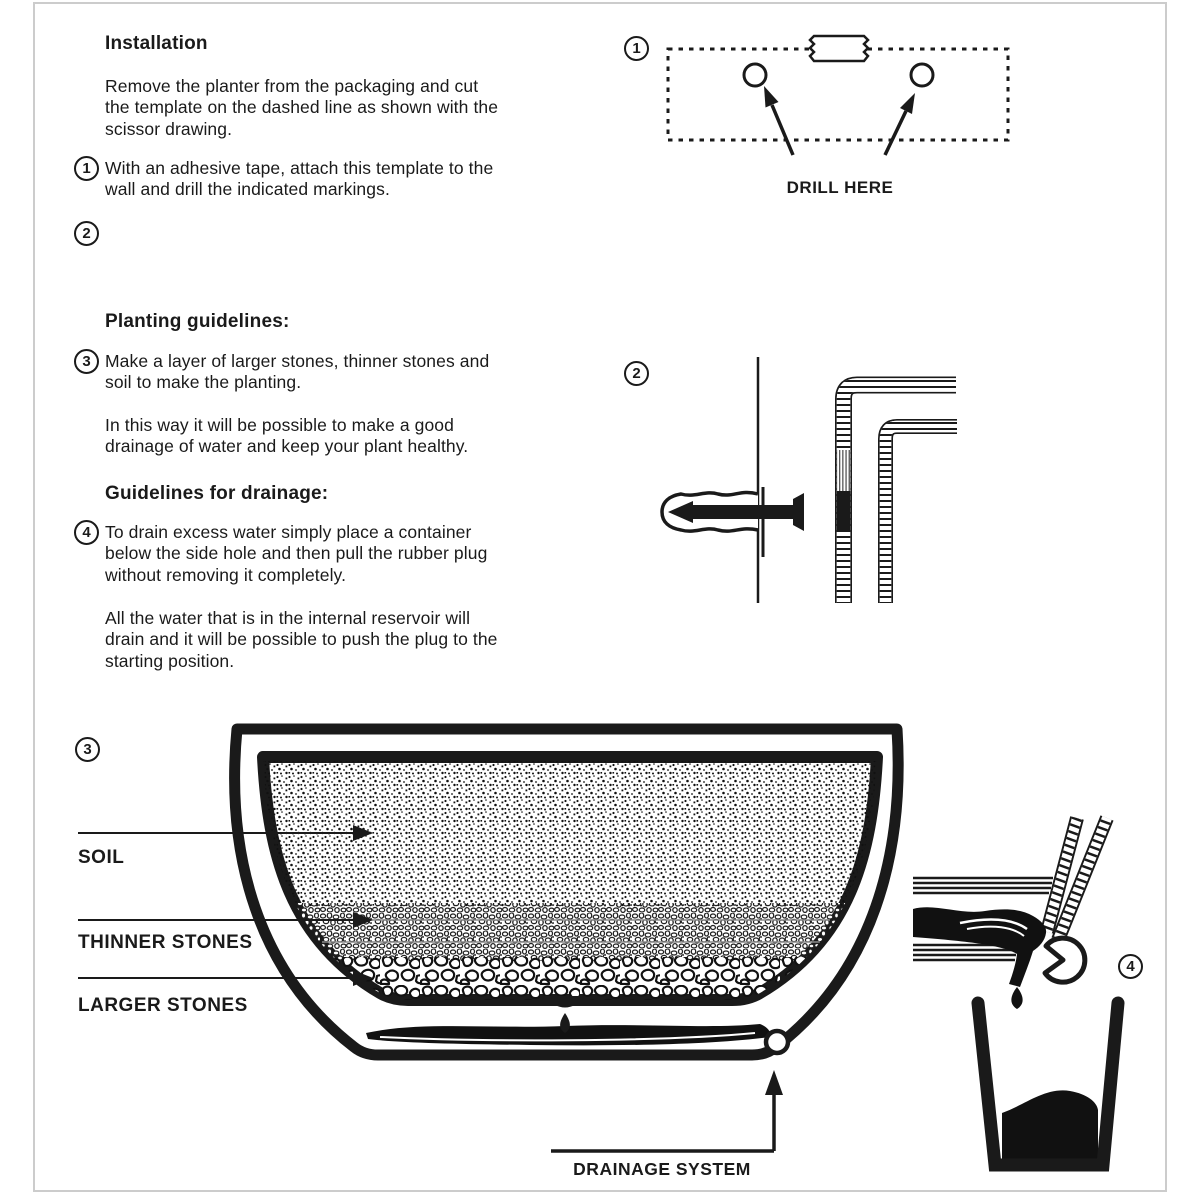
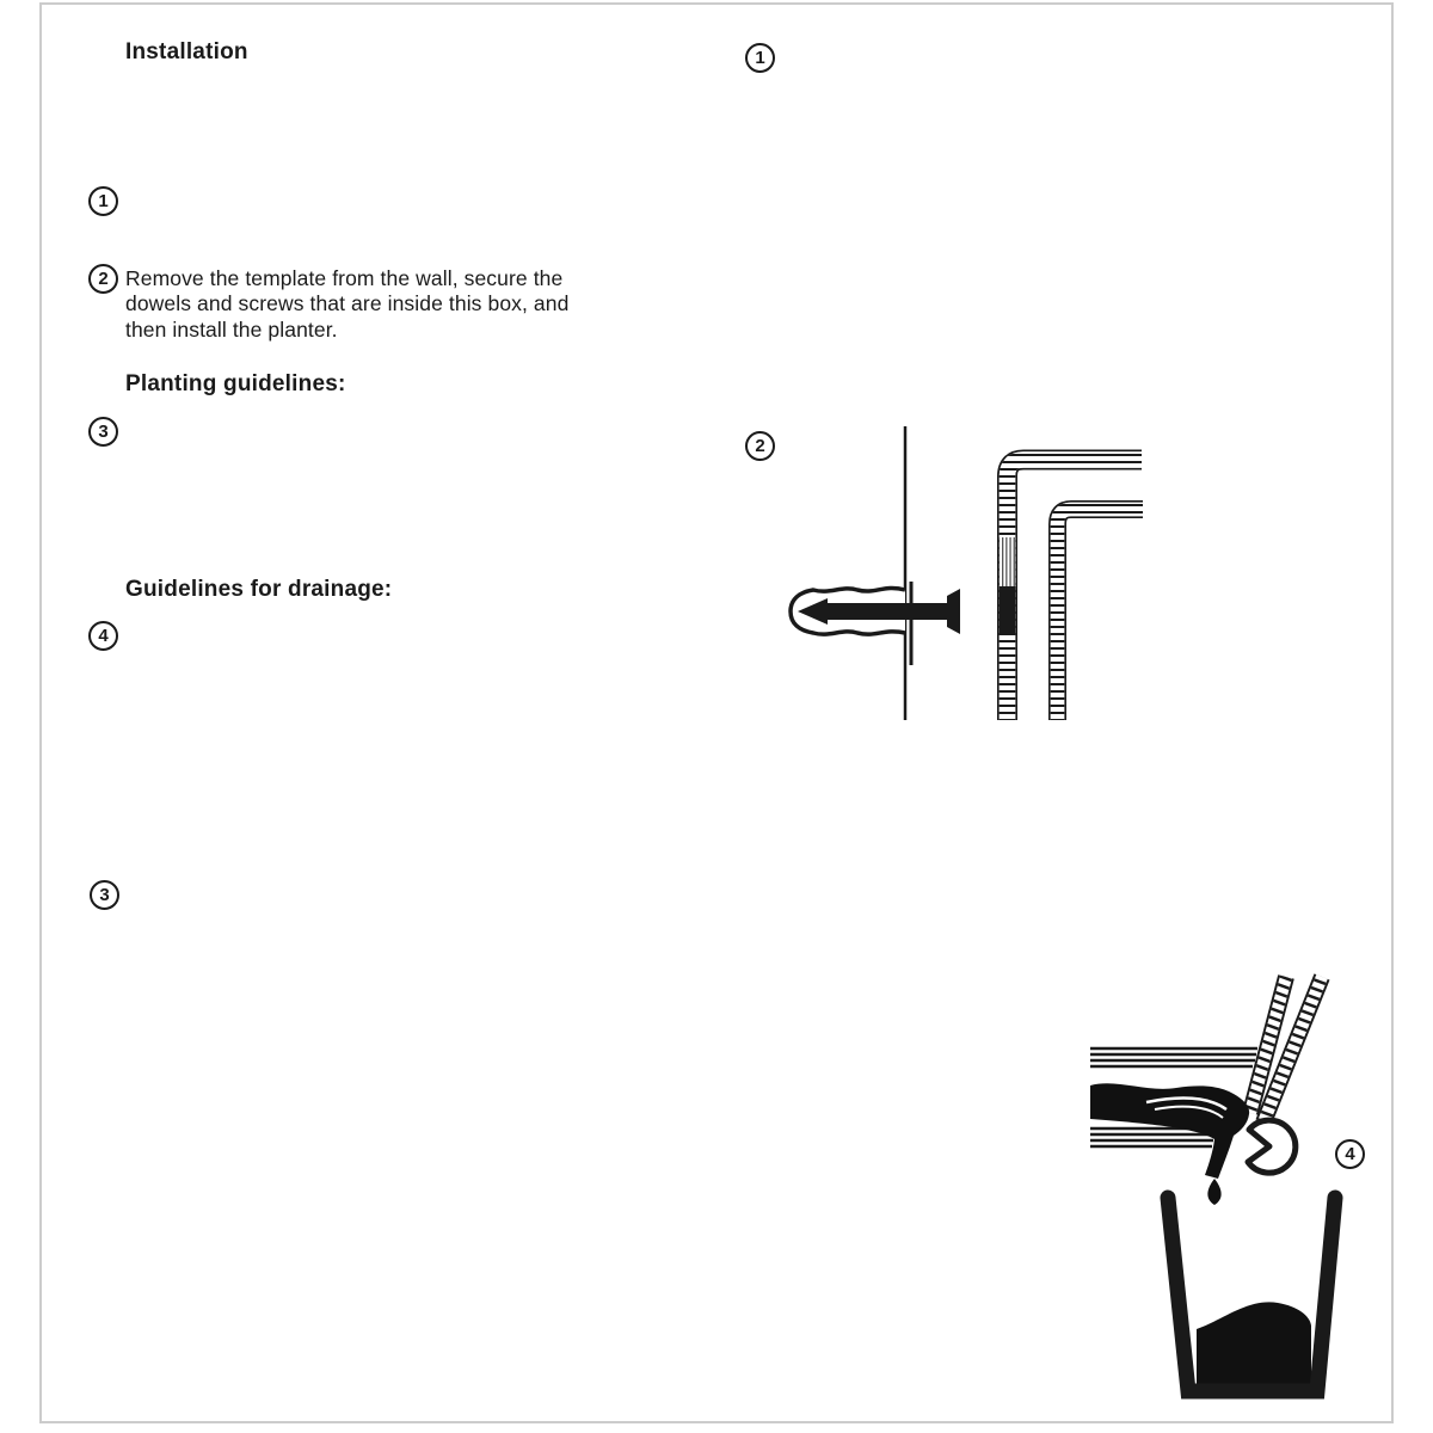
  Installation
- Remove the planter from the packaging and cut
- the template on the dashed line as shown with the
- scissor drawing.
  1
- With an adhesive tape, attach this template to the
- wall and drill the indicated markings.
  2
+ Remove the template from the wall, secure the
+ dowels and screws that are inside this box, and
+ then install the planter.
  Planting guidelines:
  3
- Make a layer of larger stones, thinner stones and
- soil to make the planting.
- In this way it will be possible to make a good
- drainage of water and keep your plant healthy.
  Guidelines for drainage:
  4
- To drain excess water simply place a container
- below the side hole and then pull the rubber plug
- without removing it completely.
- All the water that is in the internal reservoir will
- drain and it will be possible to push the plug to the
- starting position.
  1
  2
  3
  4
- DRILL HERE
- SOIL
- THINNER STONES
- LARGER STONES
- DRAINAGE SYSTEM
